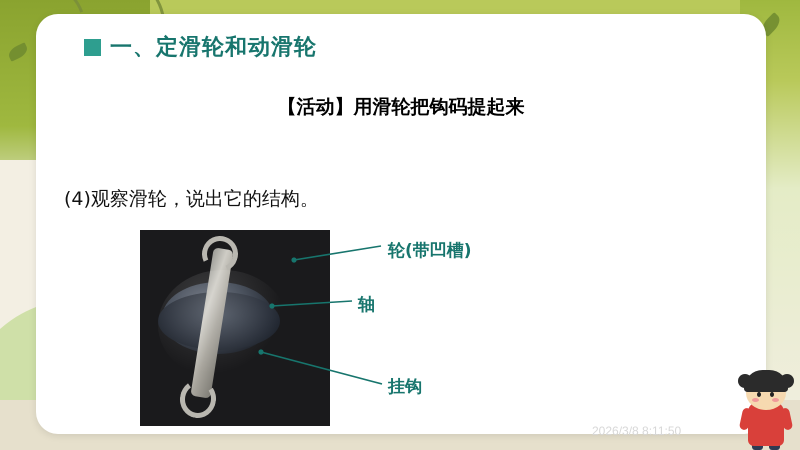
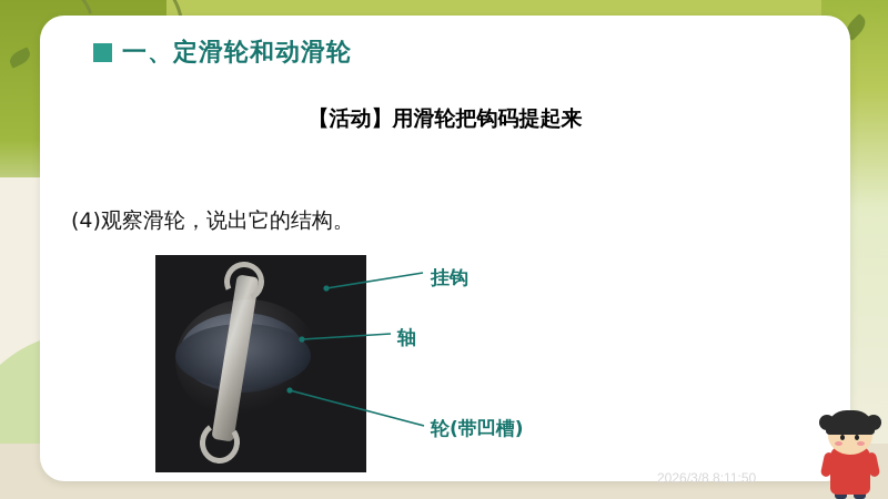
  一、定滑轮和动滑轮
  【活动】用滑轮把钩码提起来
  (4)观察滑轮，说出它的结构。
- 轮(带凹槽)
+ 挂钩
  轴
- 挂钩
+ 轮(带凹槽)
  2026/3/8 8:11:50
